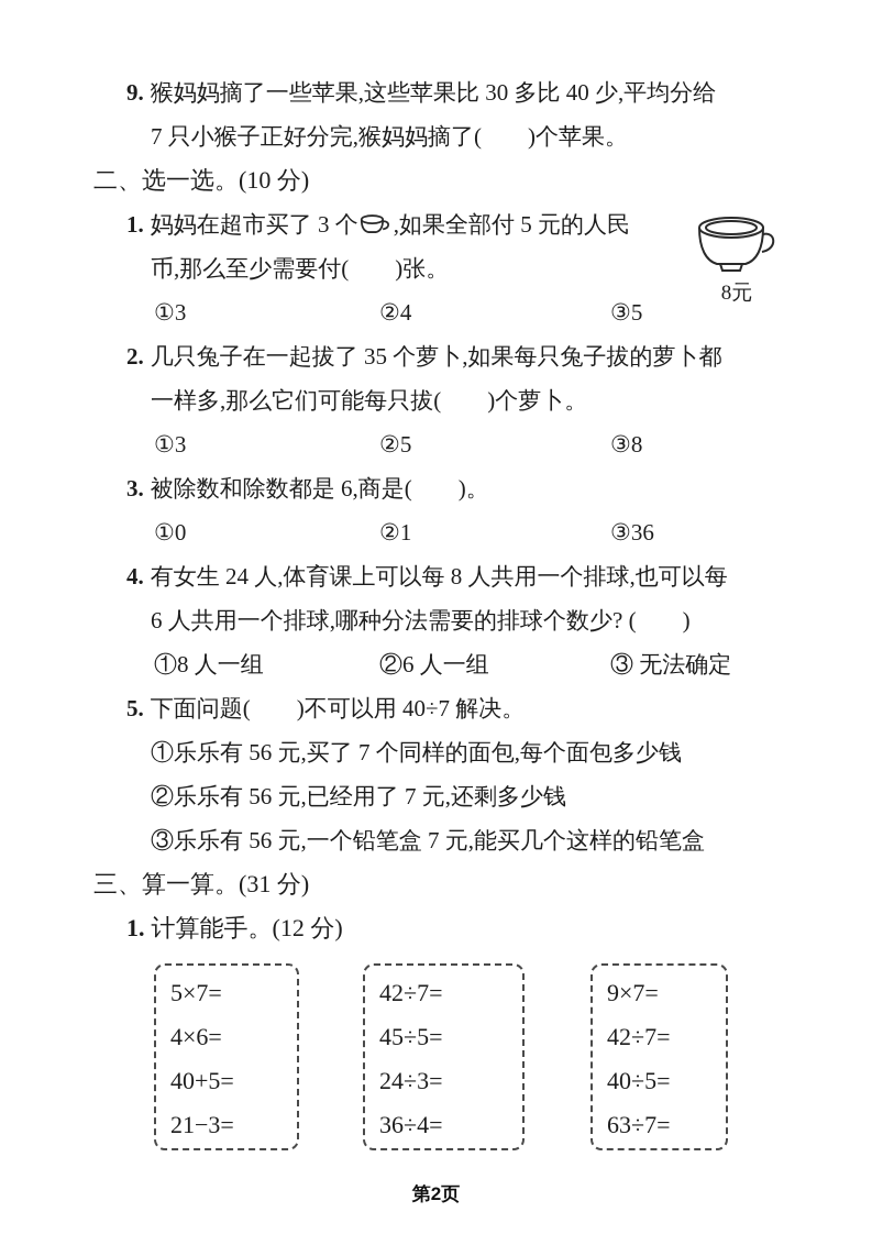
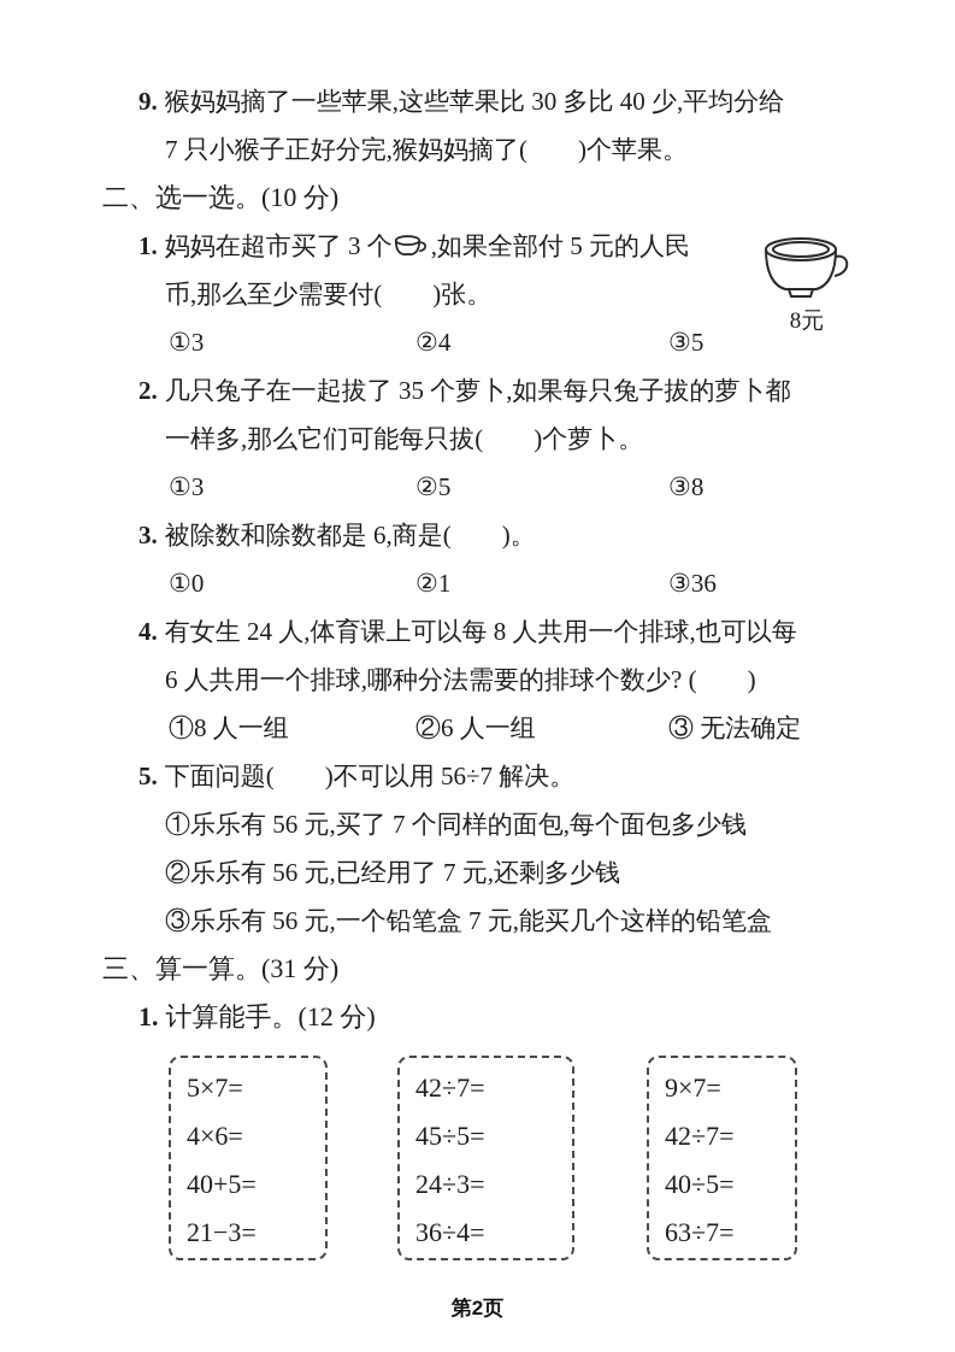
  9. 猴妈妈摘了一些苹果,这些苹果比 30 多比 40 少,平均分给
  7 只小猴子正好分完,猴妈妈摘了( )个苹果。
  二、选一选。(10 分)
  1. 妈妈在超市买了 3 个 ,如果全部付 5 元的人民
  币,那么至少需要付( )张。
  ①3
  ②4
  ③5
  2. 几只兔子在一起拔了 35 个萝卜,如果每只兔子拔的萝卜都
  一样多,那么它们可能每只拔( )个萝卜。
  ①3
  ②5
  ③8
  3. 被除数和除数都是 6,商是( )。
  ①0
  ②1
  ③36
  4. 有女生 24 人,体育课上可以每 8 人共用一个排球,也可以每
  6 人共用一个排球,哪种分法需要的排球个数少? ( )
  ①8 人一组
  ②6 人一组
  ③ 无法确定
- 5. 下面问题( )不可以用 40÷7 解决。
+ 5. 下面问题( )不可以用 56÷7 解决。
  ①乐乐有 56 元,买了 7 个同样的面包,每个面包多少钱
  ②乐乐有 56 元,已经用了 7 元,还剩多少钱
  ③乐乐有 56 元,一个铅笔盒 7 元,能买几个这样的铅笔盒
  三、算一算。(31 分)
  1. 计算能手。(12 分)
  5×7=
  4×6=
  40+5=
  21−3=
  42÷7=
  45÷5=
  24÷3=
  36÷4=
  9×7=
  42÷7=
  40÷5=
  63÷7=
  8元
  第2页
